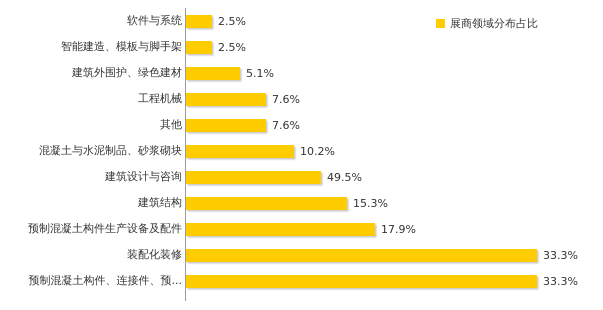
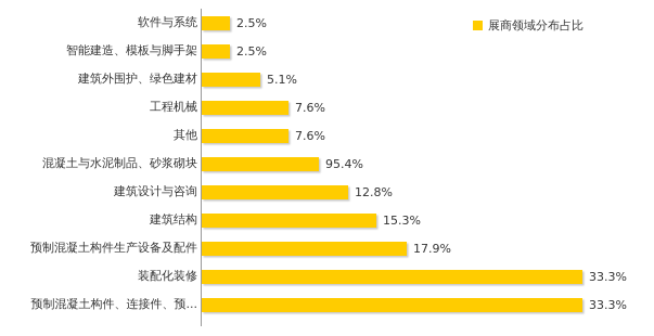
  展商领域分布占比
  软件与系统
  2.5%
  智能建造、模板与脚手架
  2.5%
  建筑外围护、绿色建材
  5.1%
  工程机械
  7.6%
  其他
  7.6%
  混凝土与水泥制品、砂浆砌块
- 10.2%
+ 95.4%
  建筑设计与咨询
- 49.5%
+ 12.8%
  建筑结构
  15.3%
  预制混凝土构件生产设备及配件
  17.9%
  装配化装修
  33.3%
  预制混凝土构件、连接件、预...
  33.3%
